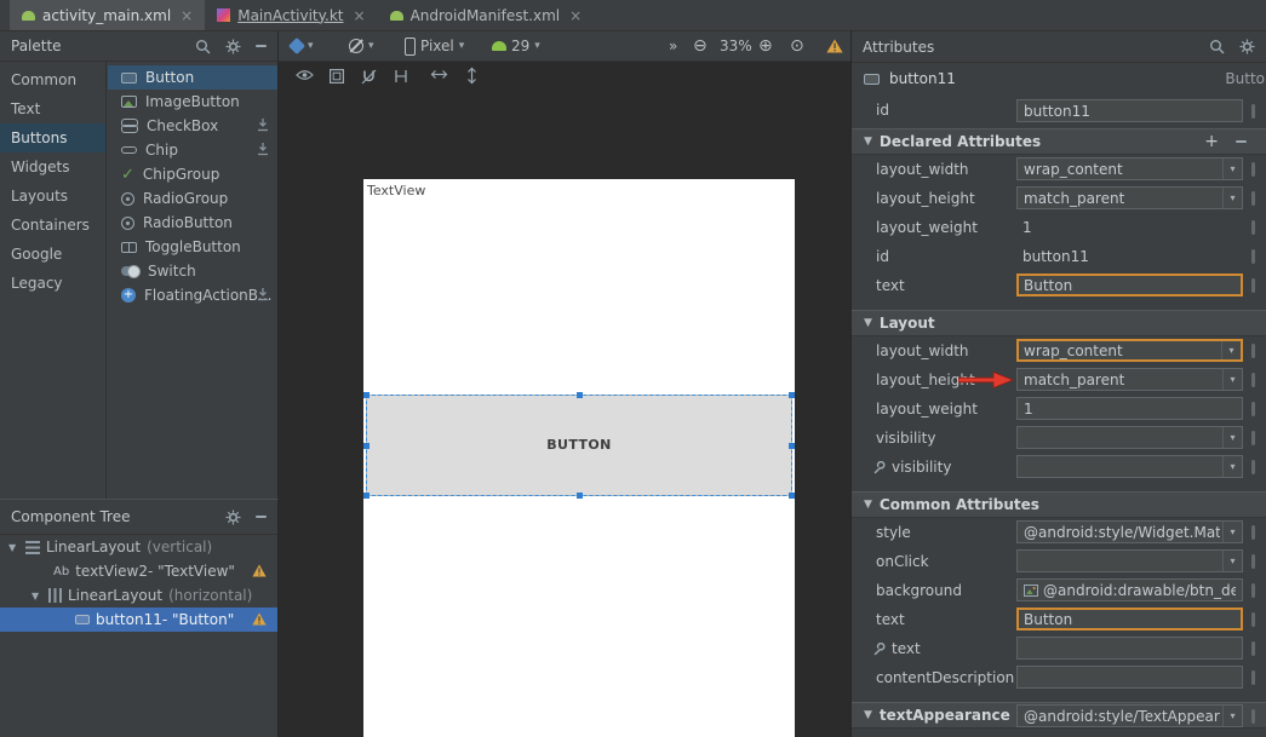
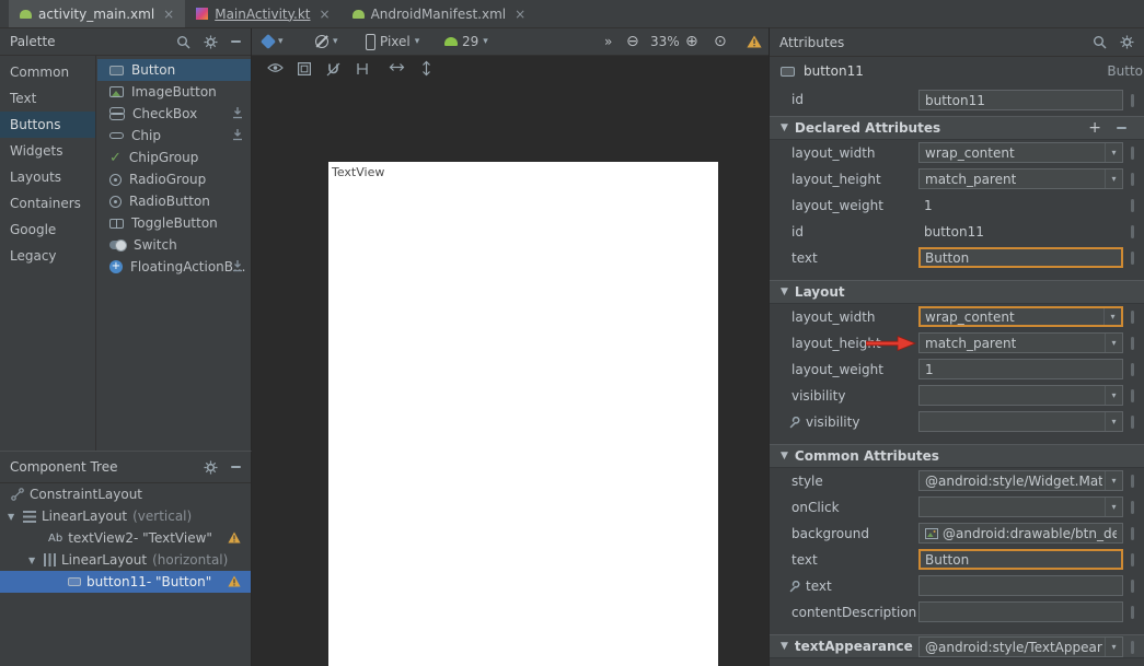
  activity_main.xml
  ×
  MainActivity.kt
  ×
  AndroidManifest.xml
  ×
  Palette
  Common
  Text
  Buttons
  Widgets
  Layouts
  Containers
  Google
  Legacy
  Button
  ImageButton
  CheckBox
  Chip
  ✓
  ChipGroup
  RadioGroup
  RadioButton
  ToggleButton
  Switch
  +
  FloatingActionB...
  Component Tree
+ ConstraintLayout
  ▼
  LinearLayout
  (vertical)
  Ab
  textView2- "TextView"
  ▼
  LinearLayout
  (horizontal)
  button11- "Button"
  ▾
  ▾
  Pixel
  ▾
  29
  ▾
  »
  ⊖
  33%
  ⊕
  ⊙
  TextView
- BUTTON
  Attributes
  button11
  Butto
  id
  button11
  ▼
  Declared Attributes
  +
  layout_width
  wrap_content
  ▾
  layout_height
  match_parent
  ▾
  layout_weight
  1
  id
  button11
  text
  Button
  ▼
  Layout
  layout_width
  wrap_content
  ▾
  layout_heig
  match_parent
  ▾
  layout_weight
  1
  visibility
  ▾
  visibility
  ▾
  ▼
  Common Attributes
  style
  @android:style/Widget.Mat
  ▾
  onClick
  ▾
  background
  @android:drawable/btn_de
  text
  Button
  text
  contentDescription
  ▼
  textAppearance
  @android:style/TextAppear
  ▾
